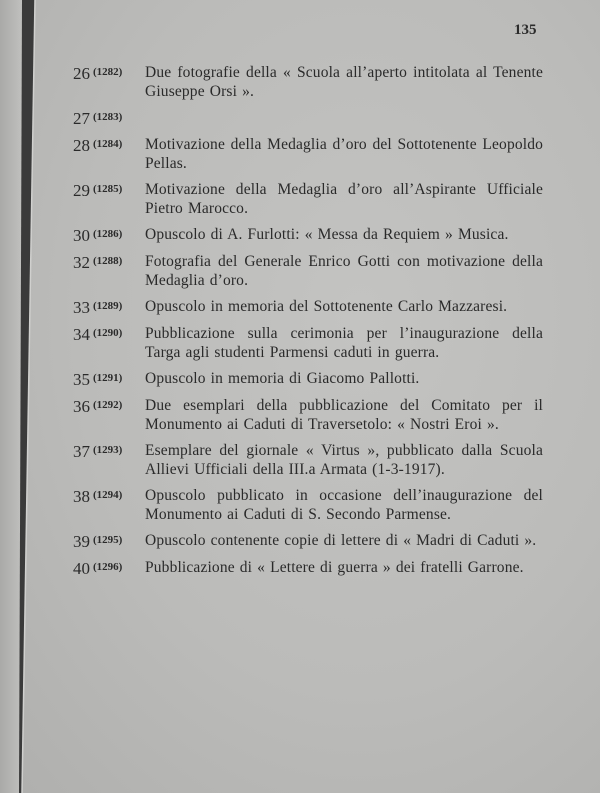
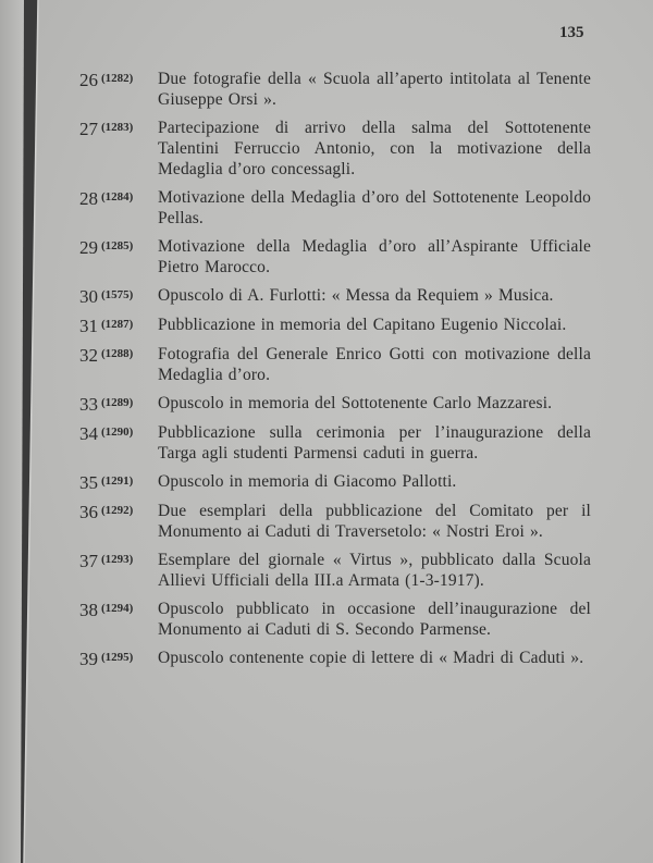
  135
  26 (1282)
  Due fotografie della « Scuola all’aperto intitolata al Tenente Giuseppe Orsi ».
  27 (1283)
+ Partecipazione di arrivo della salma del Sottotenente Talentini Ferruccio Antonio, con la motivazione della Medaglia d’oro concessagli.
  28 (1284)
  Motivazione della Medaglia d’oro del Sottotenente Leopoldo Pellas.
  29 (1285)
  Motivazione della Medaglia d’oro all’Aspirante Ufficiale Pietro Marocco.
- 30 (1286)
+ 30 (1575)
  Opuscolo di A. Furlotti: « Messa da Requiem » Musica.
+ 31 (1287)
+ Pubblicazione in memoria del Capitano Eugenio Niccolai.
  32 (1288)
  Fotografia del Generale Enrico Gotti con motivazione della Medaglia d’oro.
  33 (1289)
  Opuscolo in memoria del Sottotenente Carlo Mazzaresi.
  34 (1290)
  Pubblicazione sulla cerimonia per l’inaugurazione della Targa agli studenti Parmensi caduti in guerra.
  35 (1291)
  Opuscolo in memoria di Giacomo Pallotti.
  36 (1292)
  Due esemplari della pubblicazione del Comitato per il Monumento ai Caduti di Traversetolo: « Nostri Eroi ».
  37 (1293)
  Esemplare del giornale « Virtus », pubblicato dalla Scuola Allievi Ufficiali della III.a Armata (1-3-1917).
  38 (1294)
  Opuscolo pubblicato in occasione dell’inaugurazione del Monumento ai Caduti di S. Secondo Parmense.
  39 (1295)
  Opuscolo contenente copie di lettere di « Madri di Caduti ».
- 40 (1296)
- Pubblicazione di « Lettere di guerra » dei fratelli Garrone.
